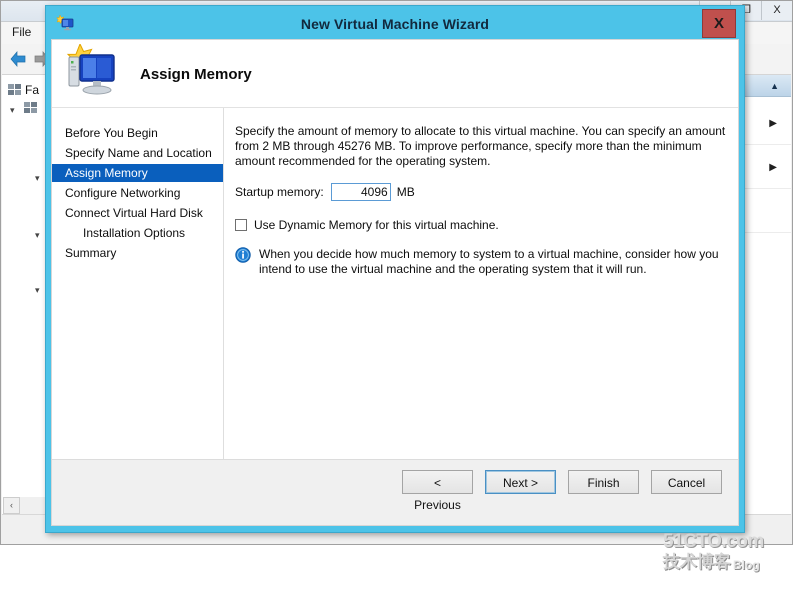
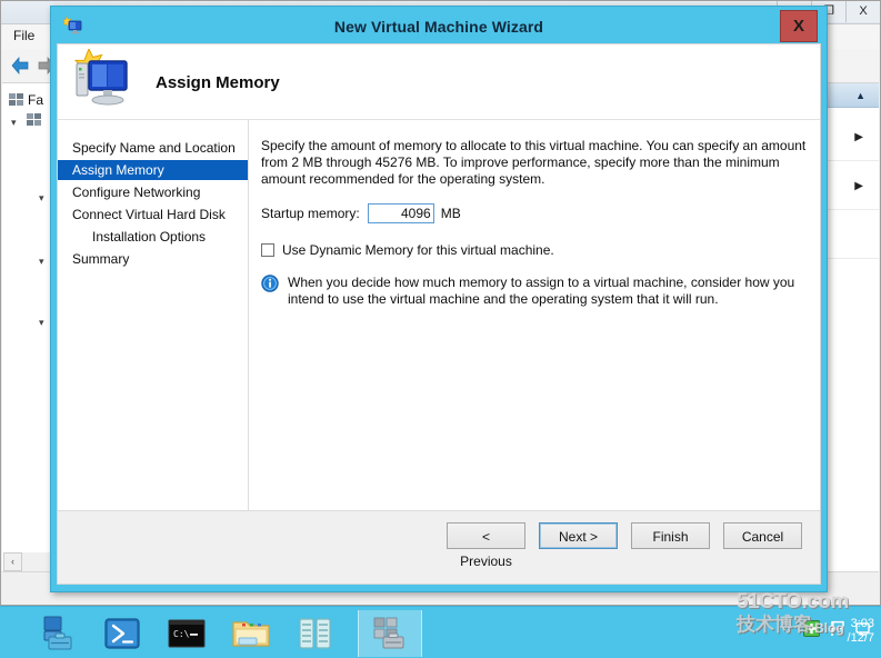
  ❐
  X
  File
  Fa
  ▾
  ▾
  ▾
  ▾
  ‹
  ▲
  ▶
  ▶
  New Virtual Machine Wizard
  X
  Assign Memory
- Before You Begin
  Specify Name and Location
  Assign Memory
  Configure Networking
  Connect Virtual Hard Disk
  Installation Options
  Summary
  Specify the amount of memory to allocate to this virtual machine. You can specify an amount from 2 MB through 45276 MB. To improve performance, specify more than the minimum amount recommended for the operating system.
  Startup memory:
  4096
  MB
  Use Dynamic Memory for this virtual machine.
- When you decide how much memory to system to a virtual machine, consider how you intend to use the virtual machine and the operating system that it will run.
+ When you decide how much memory to assign to a virtual machine, consider how you intend to use the virtual machine and the operating system that it will run.
  < Previous
  Next >
  Finish
  Cancel
+ C:\
+ 3:03
+ /12/7
  51CTO.com
  技术博客
  Blog
